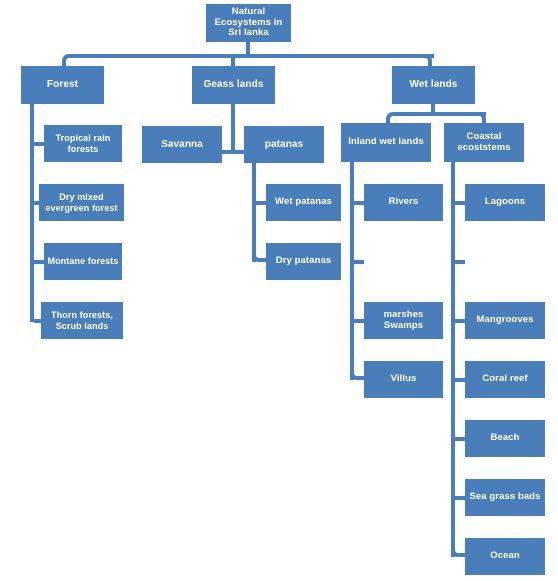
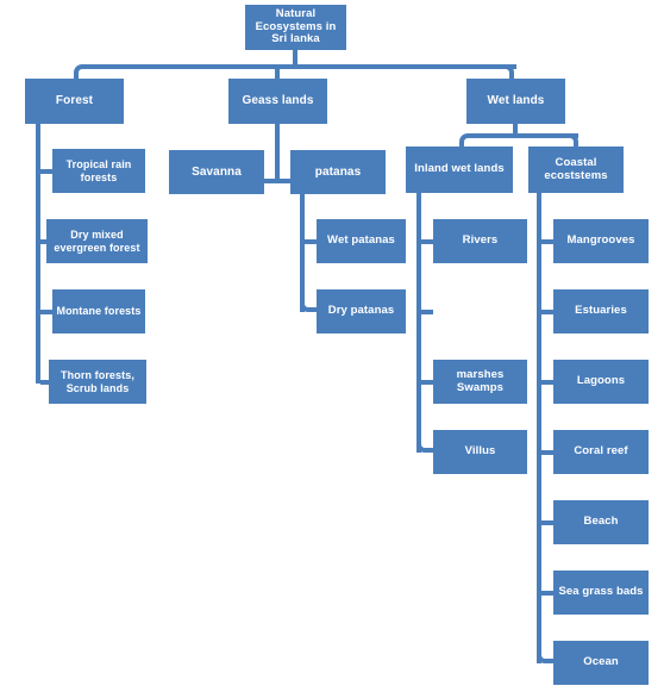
  Natural
  Ecosystems in
  Sri lanka
  Forest
  Geass lands
  Wet lands
  Tropical rain forests
  Dry mixed evergreen forest
  Montane forests
  Thorn forests, Scrub lands
  Savanna
  patanas
  Wet patanas
  Dry patanas
  Inland wet lands
  Coastal ecoststems
  Rivers
  marshes Swamps
  Villus
- Lagoons
+ Mangrooves
+ Estuaries
- Mangrooves
+ Lagoons
  Coral reef
  Beach
  Sea grass bads
  Ocean
